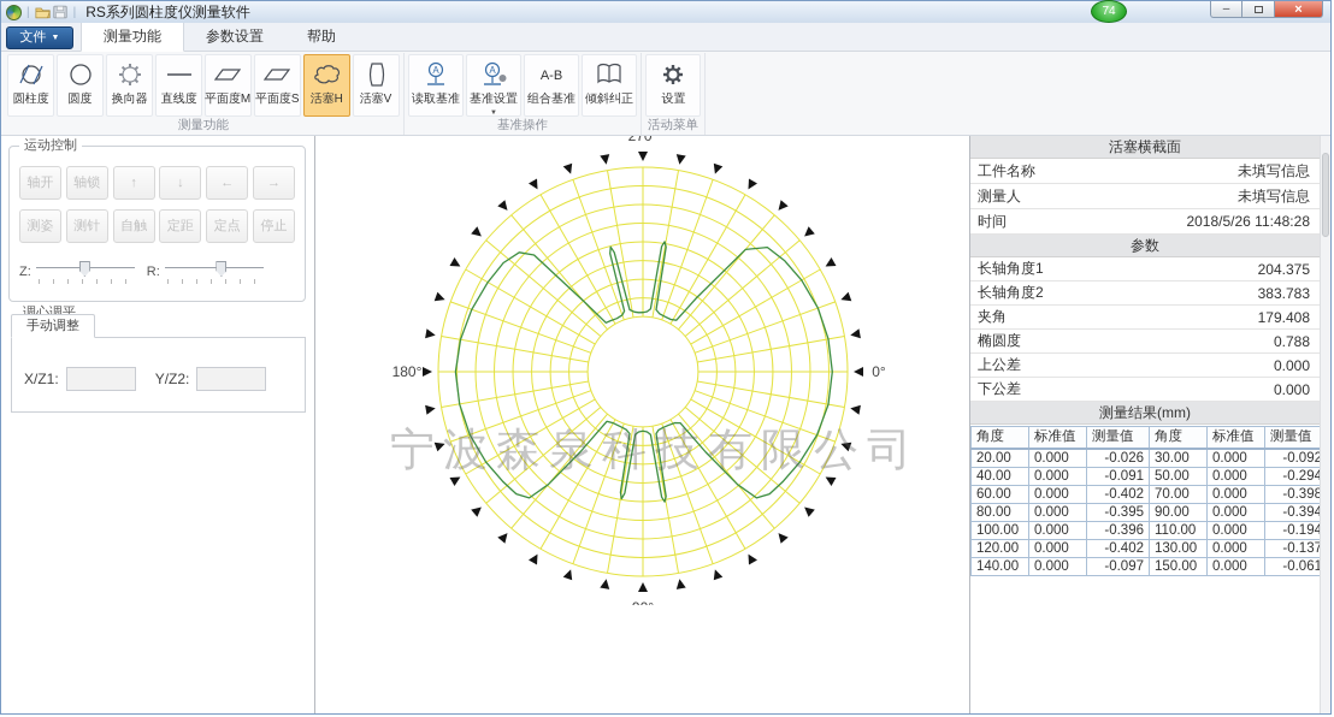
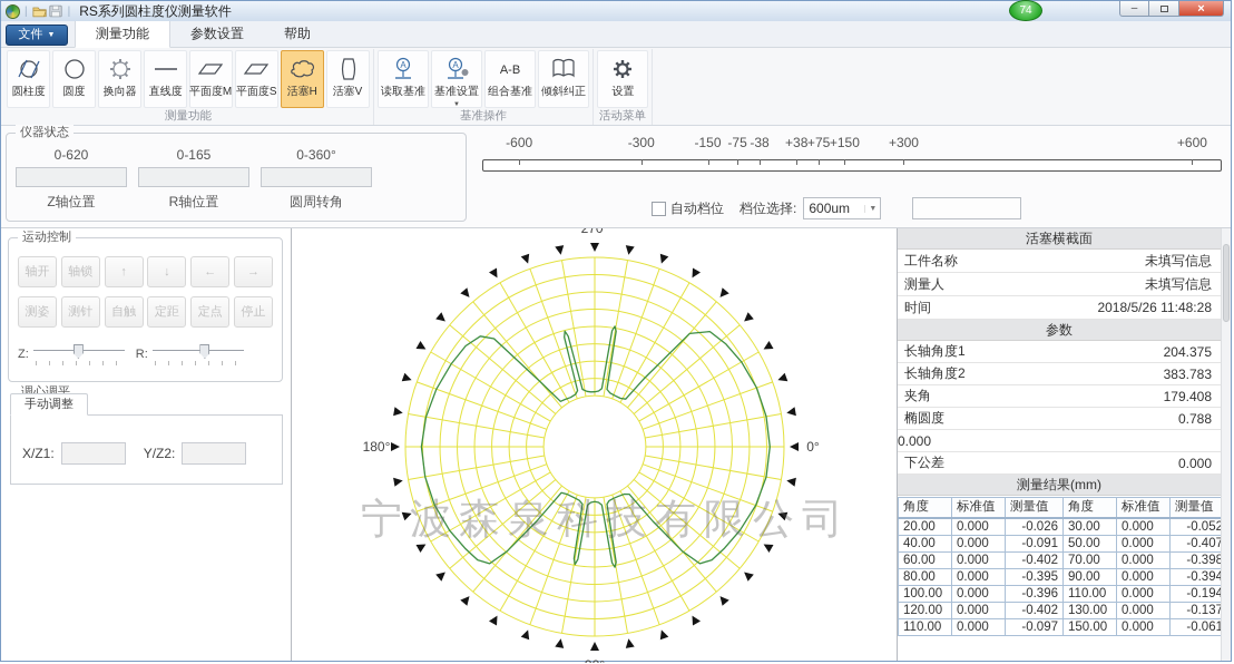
  |
  |
  RS系列圆柱度仪测量软件
  74
  –
  ×
  文件
  测量功能
  参数设置
  帮助
  圆柱度
  圆度
  换向器
  直线度
  平面度M
  平面度S
  活塞H
  活塞V
  测量功能
  A
  读取基准
  A
  基准设置
  A-B
  组合基准
  倾斜纠正
  基准操作
  设置
  活动菜单
+ 仪器状态
+ 0-620
+ Z轴位置
+ 0-165
+ R轴位置
+ 0-360°
+ 圆周转角
+ -600
+ -300
+ -150
+ -75
+ -38
+ +38
+ +75
+ +150
+ +300
+ +600
+ 自动档位
+ 档位选择:
+ 600um
  运动控制
  轴开
  轴锁
  ↑
  ↓
  ←
  →
  测姿
  测针
  自触
  定距
  定点
  停止
  Z:
  R:
  调心调平
  手动调整
  X/Z1:
  Y/Z2:
  0°
  180°
  270°
  宁波森泉科技有限公司
  活塞横截面
  工件名称
  未填写信息
  测量人
  未填写信息
  时间
  2018/5/26 11:48:28
  参数
  长轴角度1
  204.375
  长轴角度2
  383.783
  夹角
  179.408
  椭圆度
  0.788
- 上公差
  0.000
  下公差
  0.000
  测量结果(mm)
  角度	标准值	测量值	角度	标准值	测量值
- 20.00	0.000	-0.026	30.00	0.000	-0.092
+ 20.00	0.000	-0.026	30.00	0.000	-0.052
- 40.00	0.000	-0.091	50.00	0.000	-0.294
+ 40.00	0.000	-0.091	50.00	0.000	-0.407
  60.00	0.000	-0.402	70.00	0.000	-0.398
  80.00	0.000	-0.395	90.00	0.000	-0.394
  100.00	0.000	-0.396	110.00	0.000	-0.194
  120.00	0.000	-0.402	130.00	0.000	-0.137
- 140.00	0.000	-0.097	150.00	0.000	-0.061
+ 110.00	0.000	-0.097	150.00	0.000	-0.061
